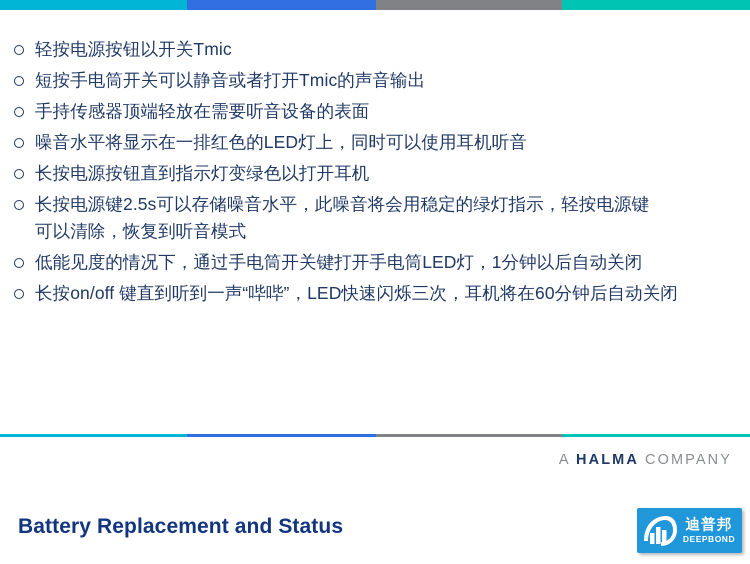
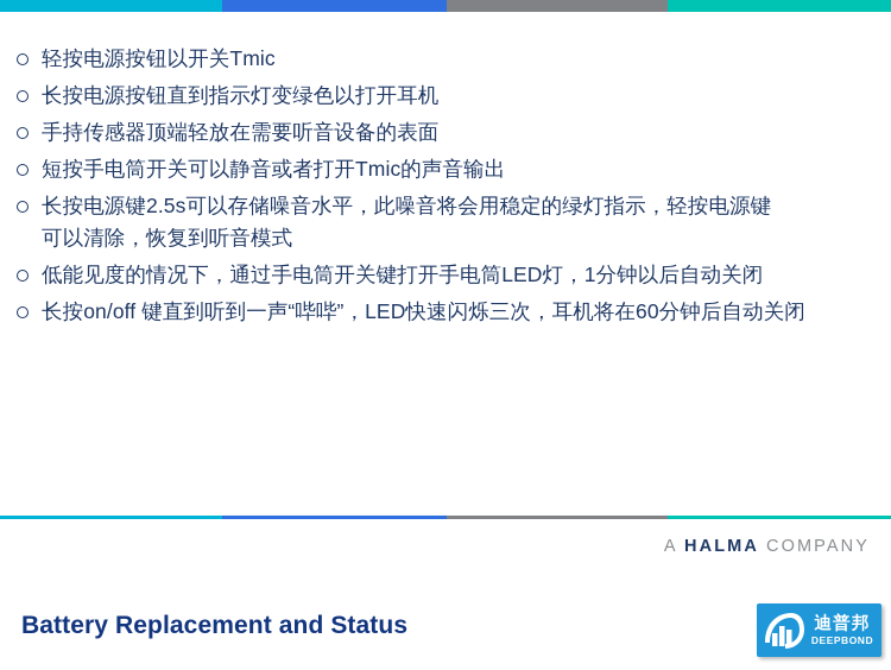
  轻按电源按钮以开关Tmic
- 短按手电筒开关可以静音或者打开Tmic的声音输出
+ 长按电源按钮直到指示灯变绿色以打开耳机
  手持传感器顶端轻放在需要听音设备的表面
- 噪音水平将显示在一排红色的LED灯上，同时可以使用耳机听音
- 长按电源按钮直到指示灯变绿色以打开耳机
+ 短按手电筒开关可以静音或者打开Tmic的声音输出
  长按电源键2.5s可以存储噪音水平，此噪音将会用稳定的绿灯指示，轻按电源键可以清除，恢复到听音模式
  低能见度的情况下，通过手电筒开关键打开手电筒LED灯，1分钟以后自动关闭
  长按on/off 键直到听到一声“哔哔”，LED快速闪烁三次，耳机将在60分钟后自动关闭
  A HALMA COMPANY
  Battery Replacement and Status
  迪普邦
  DEEPBOND
